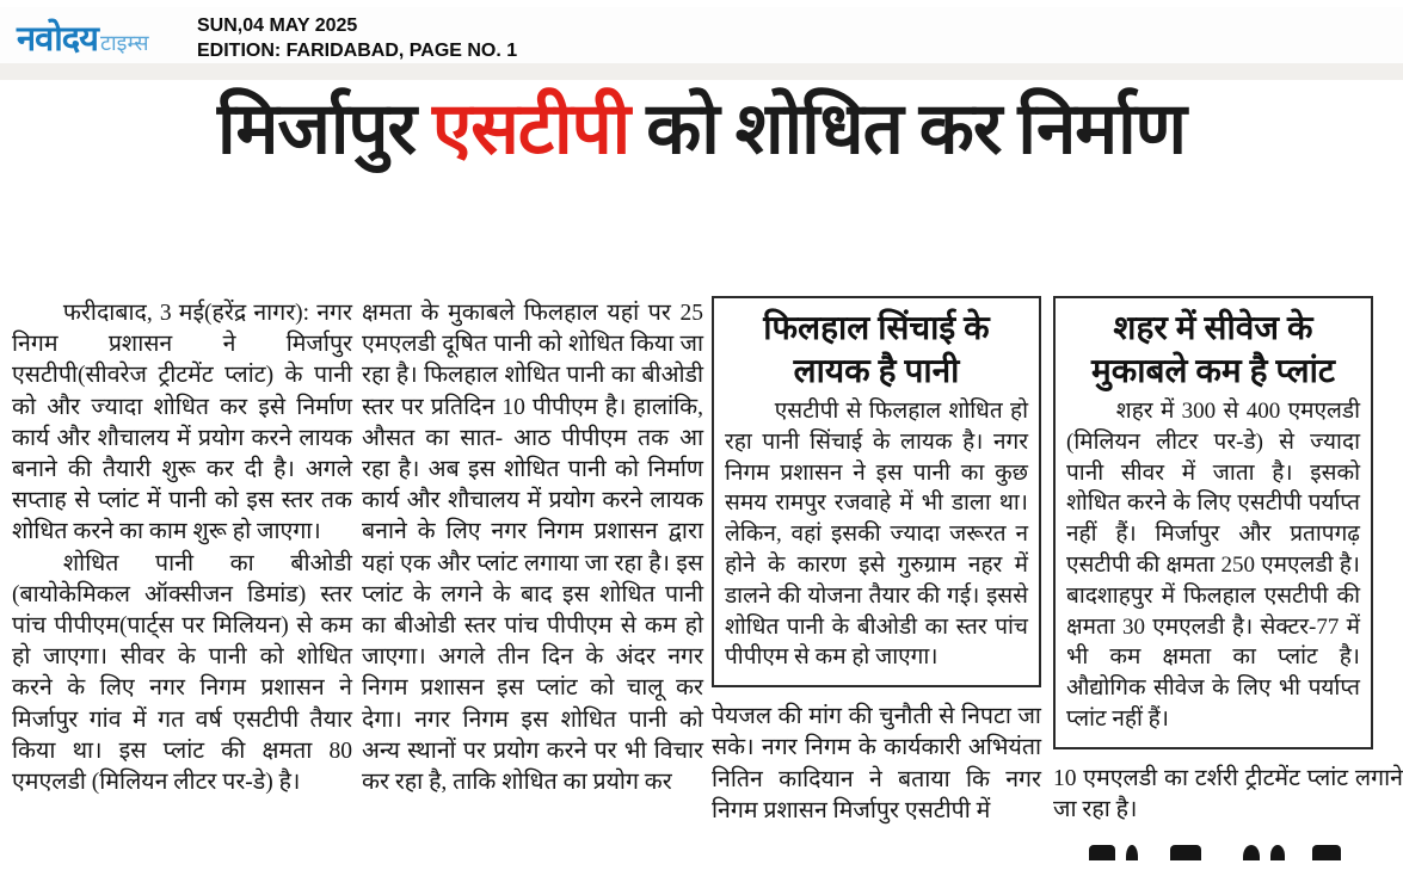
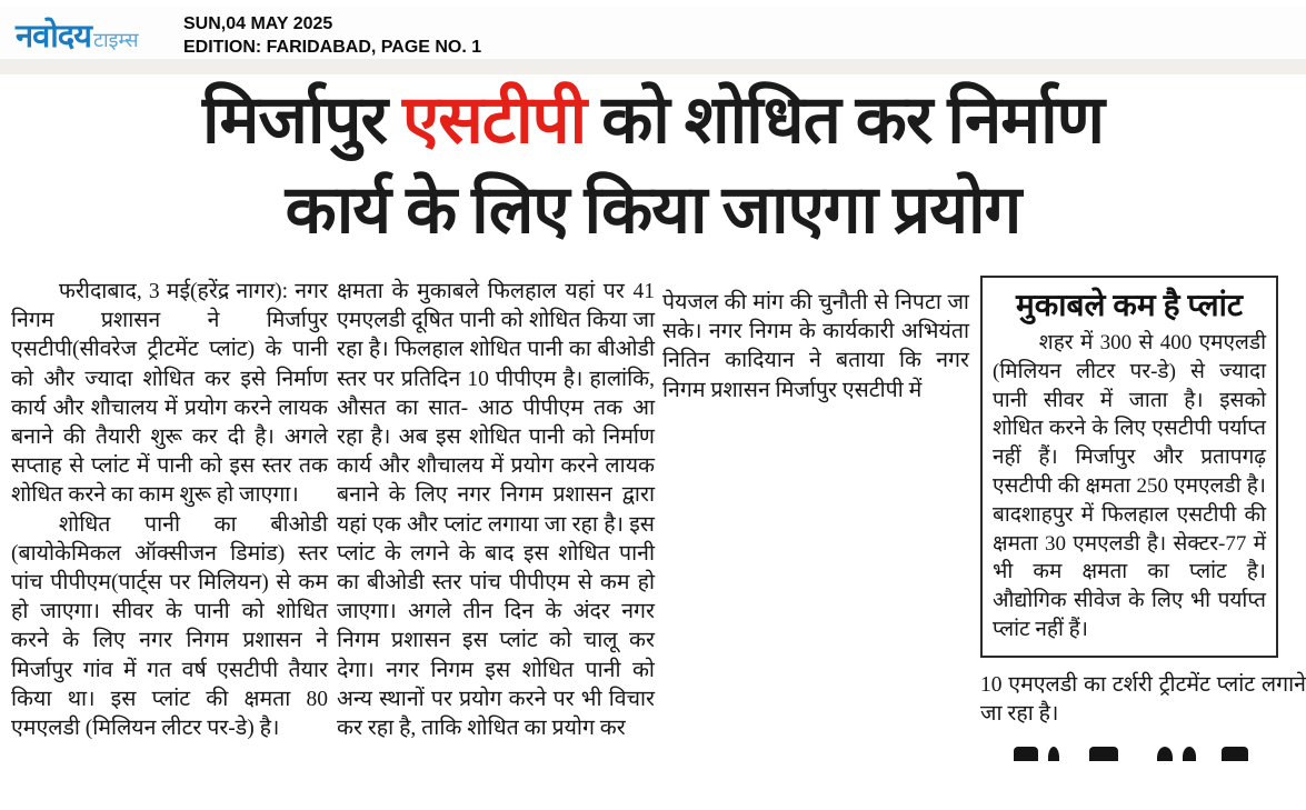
  नवोदयटाइम्स
  SUN,04 MAY 2025
  EDITION: FARIDABAD, PAGE NO. 1
  मिर्जापुर एसटीपी को शोधित कर निर्माण
+ कार्य के लिए किया जाएगा प्रयोग
  फरीदाबाद, 3 मई(हरेंद्र नागर): नगर निगम प्रशासन ने मिर्जापुर एसटीपी(सीवरेज ट्रीटमेंट प्लांट) के पानी को और ज्यादा शोधित कर इसे निर्माण कार्य और शौचालय में प्रयोग करने लायक बनाने की तैयारी शुरू कर दी है। अगले सप्ताह से प्लांट में पानी को इस स्तर तक शोधित करने का काम शुरू हो जाएगा।
  शोधित पानी का बीओडी (बायोकेमिकल ऑक्सीजन डिमांड) स्तर पांच पीपीएम(पार्ट्स पर मिलियन) से कम हो जाएगा। सीवर के पानी को शोधित करने के लिए नगर निगम प्रशासन ने मिर्जापुर गांव में गत वर्ष एसटीपी तैयार किया था। इस प्लांट की क्षमता 80 एमएलडी (मिलियन लीटर पर-डे) है।
- क्षमता के मुकाबले फिलहाल यहां पर 25 एमएलडी दूषित पानी को शोधित किया जा रहा है। फिलहाल शोधित पानी का बीओडी स्तर पर प्रतिदिन 10 पीपीएम है। हालांकि, औसत का सात- आठ पीपीएम तक आ रहा है। अब इस शोधित पानी को निर्माण कार्य और शौचालय में प्रयोग करने लायक बनाने के लिए नगर निगम प्रशासन द्वारा यहां एक और प्लांट लगाया जा रहा है। इस प्लांट के लगने के बाद इस शोधित पानी का बीओडी स्तर पांच पीपीएम से कम हो जाएगा। अगले तीन दिन के अंदर नगर निगम प्रशासन इस प्लांट को चालू कर देगा। नगर निगम इस शोधित पानी को अन्य स्थानों पर प्रयोग करने पर भी विचार कर रहा है, ताकि शोधित का प्रयोग कर
+ क्षमता के मुकाबले फिलहाल यहां पर 41 एमएलडी दूषित पानी को शोधित किया जा रहा है। फिलहाल शोधित पानी का बीओडी स्तर पर प्रतिदिन 10 पीपीएम है। हालांकि, औसत का सात- आठ पीपीएम तक आ रहा है। अब इस शोधित पानी को निर्माण कार्य और शौचालय में प्रयोग करने लायक बनाने के लिए नगर निगम प्रशासन द्वारा यहां एक और प्लांट लगाया जा रहा है। इस प्लांट के लगने के बाद इस शोधित पानी का बीओडी स्तर पांच पीपीएम से कम हो जाएगा। अगले तीन दिन के अंदर नगर निगम प्रशासन इस प्लांट को चालू कर देगा। नगर निगम इस शोधित पानी को अन्य स्थानों पर प्रयोग करने पर भी विचार कर रहा है, ताकि शोधित का प्रयोग कर
- फिलहाल सिंचाई के
- लायक है पानी
- एसटीपी से फिलहाल शोधित हो रहा पानी सिंचाई के लायक है। नगर निगम प्रशासन ने इस पानी का कुछ समय रामपुर रजवाहे में भी डाला था। लेकिन, वहां इसकी ज्यादा जरूरत न होने के कारण इसे गुरुग्राम नहर में डालने की योजना तैयार की गई। इससे शोधित पानी के बीओडी का स्तर पांच पीपीएम से कम हो जाएगा।
  पेयजल की मांग की चुनौती से निपटा जा सके। नगर निगम के कार्यकारी अभियंता नितिन कादियान ने बताया कि नगर निगम प्रशासन मिर्जापुर एसटीपी में
- शहर में सीवेज के
  मुकाबले कम है प्लांट
  शहर में 300 से 400 एमएलडी (मिलियन लीटर पर-डे) से ज्यादा पानी सीवर में जाता है। इसको शोधित करने के लिए एसटीपी पर्याप्त नहीं हैं। मिर्जापुर और प्रतापगढ़ एसटीपी की क्षमता 250 एमएलडी है। बादशाहपुर में फिलहाल एसटीपी की क्षमता 30 एमएलडी है। सेक्टर-77 में भी कम क्षमता का प्लांट है। औद्योगिक सीवेज के लिए भी पर्याप्त प्लांट नहीं हैं।
  10 एमएलडी का टर्शरी ट्रीटमेंट प्लांट लगाने जा रहा है।
